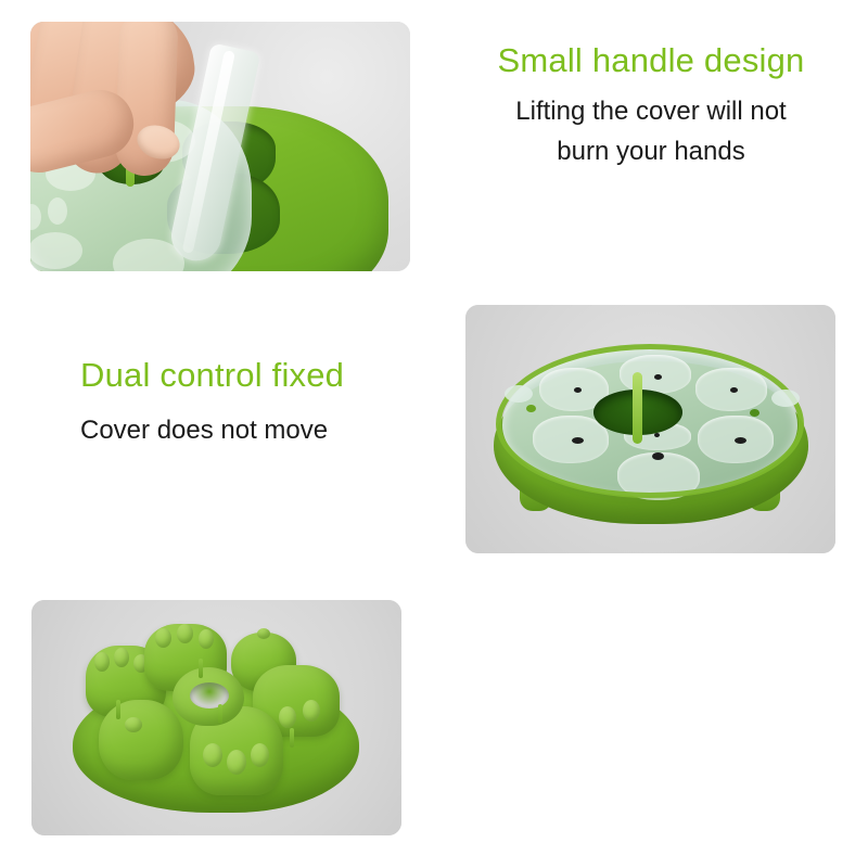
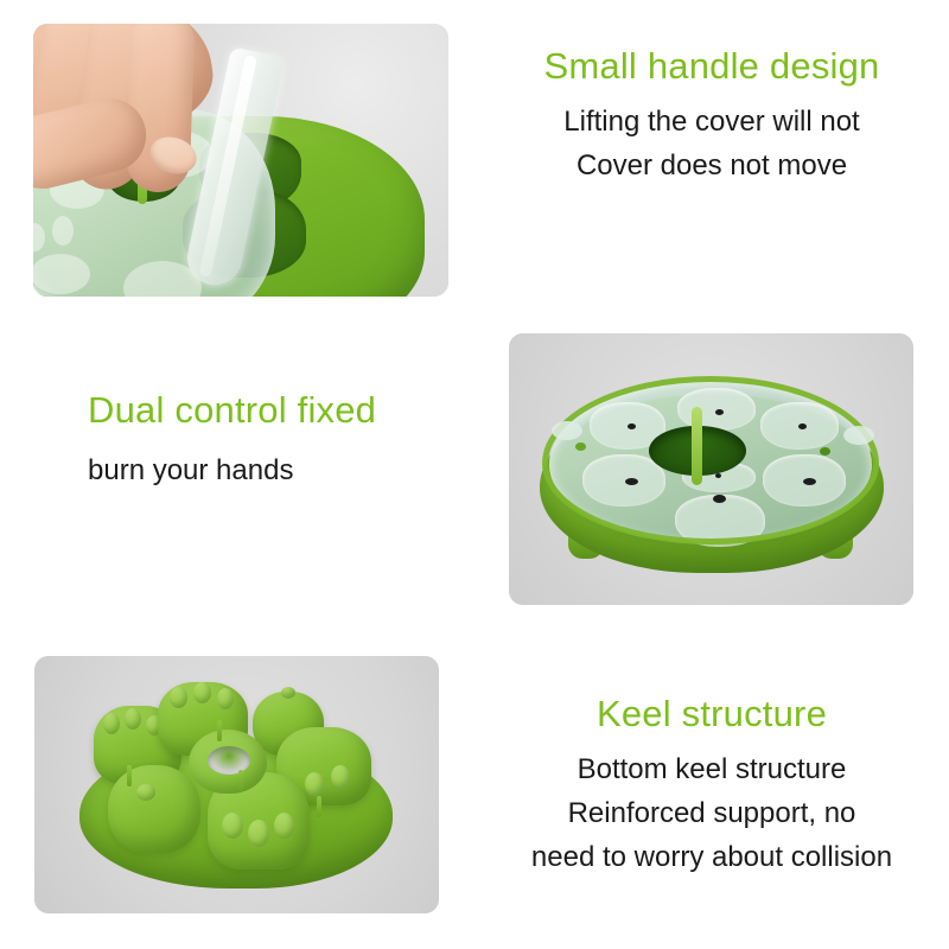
  Small handle design
  Lifting the cover will not
- burn your hands
+ Cover does not move
  Dual control fixed
- Cover does not move
+ burn your hands
+ Keel structure
+ Bottom keel structure
+ Reinforced support, no
+ need to worry about collision
